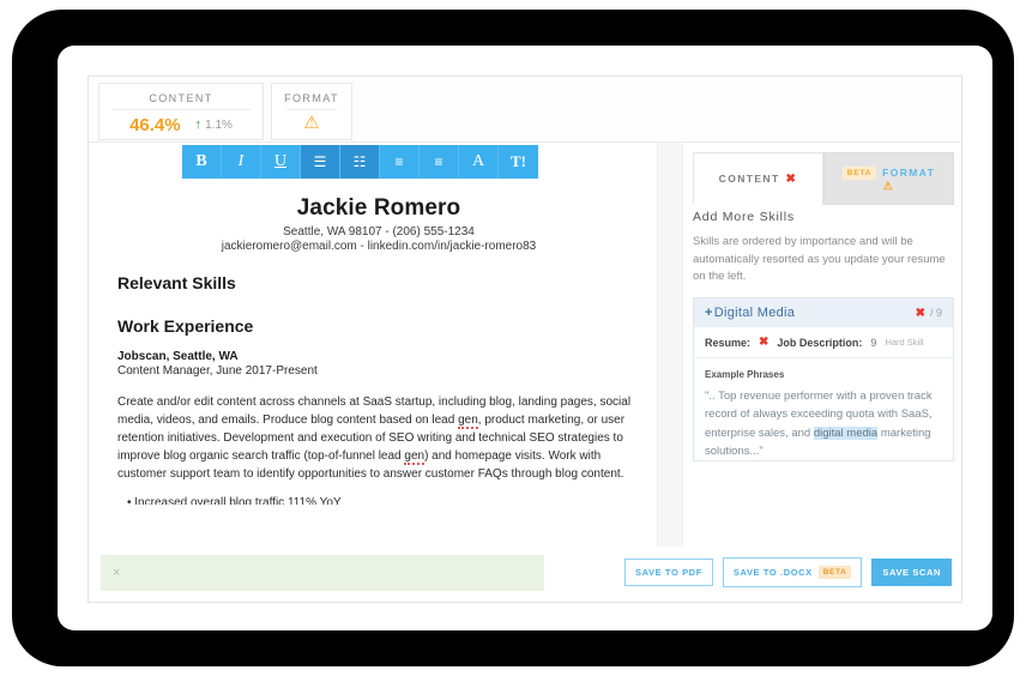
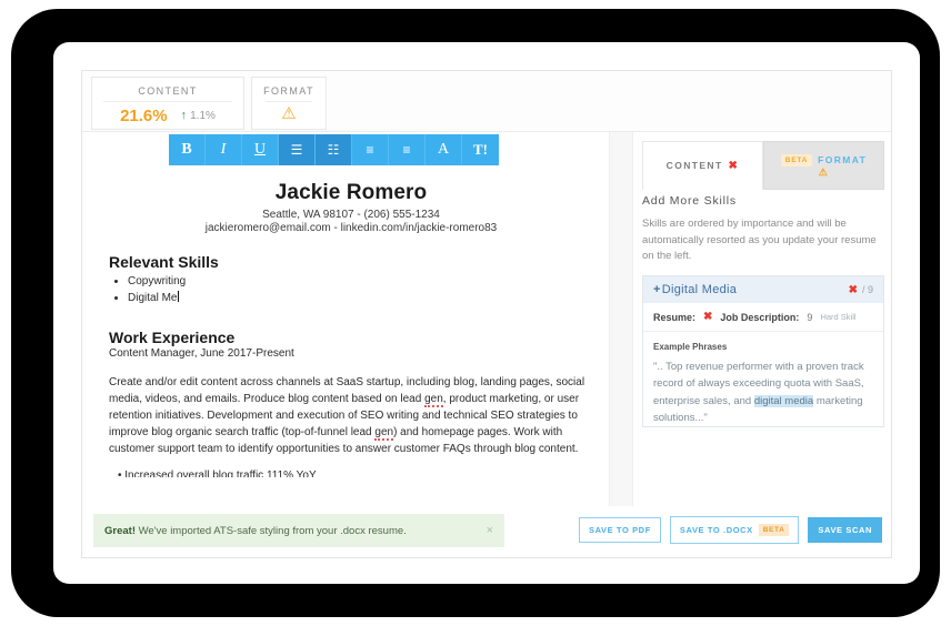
  CONTENT
- 46.4%
+ 21.6%
  ↑
  1.1%
  FORMAT
  ⚠
  B
  I
  U
  ☰
  ☷
  ≡
  ≡
  A
  T!
  Jackie Romero
  Seattle, WA 98107 - (206) 555-1234
  jackieromero@email.com - linkedin.com/in/jackie-romero83
  Relevant Skills
+ Copywriting
+ Digital Me
  Work Experience
- Jobscan, Seattle, WA
  Content Manager, June 2017-Present
- Create and/or edit content across channels at SaaS startup, including blog, landing pages, social media, videos, and emails. Produce blog content based on lead gen, product marketing, or user retention initiatives. Development and execution of SEO writing and technical SEO strategies to improve blog organic search traffic (top-of-funnel lead gen) and homepage visits. Work with customer support team to identify opportunities to answer customer FAQs through blog content.
+ Create and/or edit content across channels at SaaS startup, including blog, landing pages, social media, videos, and emails. Produce blog content based on lead gen, product marketing, or user retention initiatives. Development and execution of SEO writing and technical SEO strategies to improve blog organic search traffic (top-of-funnel lead gen) and homepage pages. Work with customer support team to identify opportunities to answer customer FAQs through blog content.
  • Increased overall blog traffic 111% YoY
  CONTENT
  ✖
  FORMAT
  ⚠
  Add More Skills
  Skills are ordered by importance and will be automatically resorted as you update your resume on the left.
  +Digital Media
  ✖
  / 9
  Resume:
  ✖
  Job Description:
  9
  Hard Skill
  Example Phrases
  ".. Top revenue performer with a proven track record of always exceeding quota with SaaS, enterprise sales, and digital media marketing solutions..."
+ Great! We've imported ATS-safe styling from your .docx resume.
  ×
  SAVE TO PDF
  SAVE TO .DOCX
  SAVE SCAN
